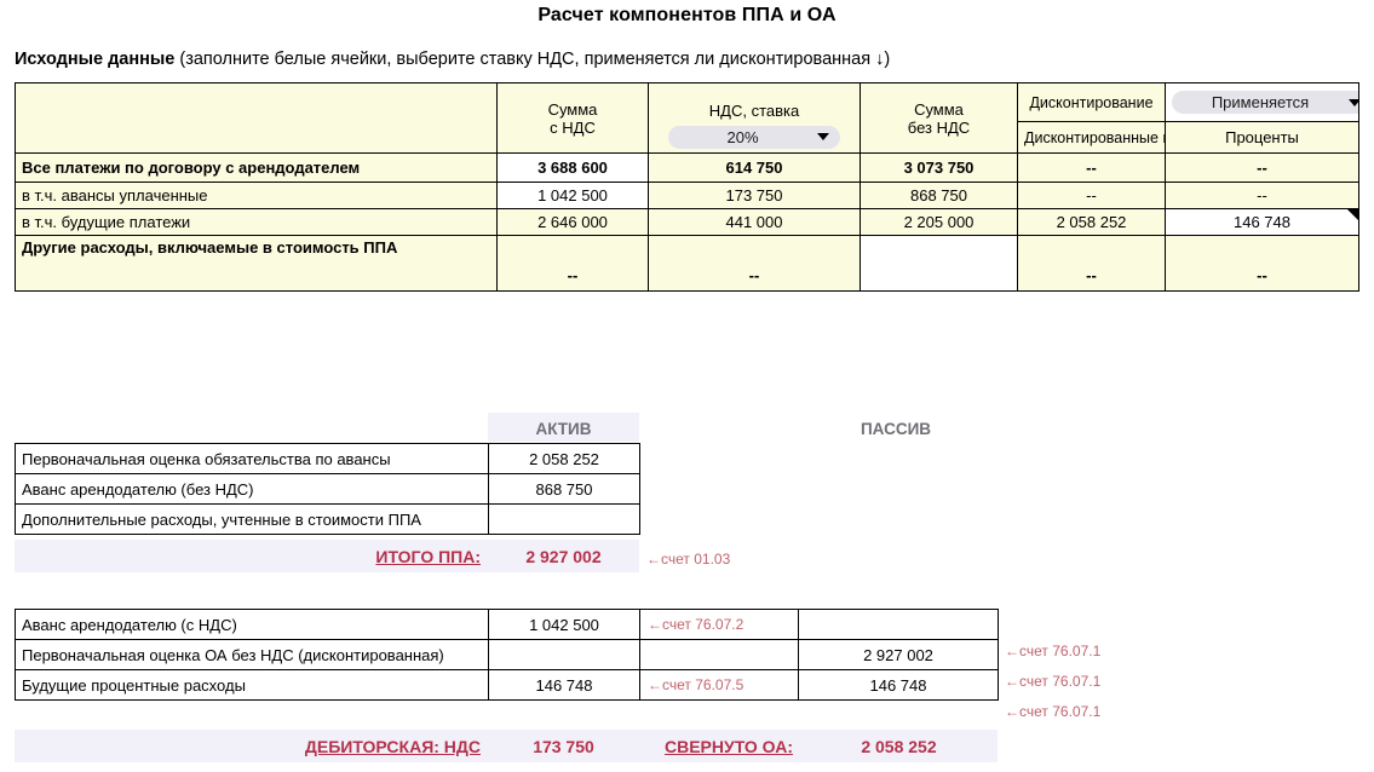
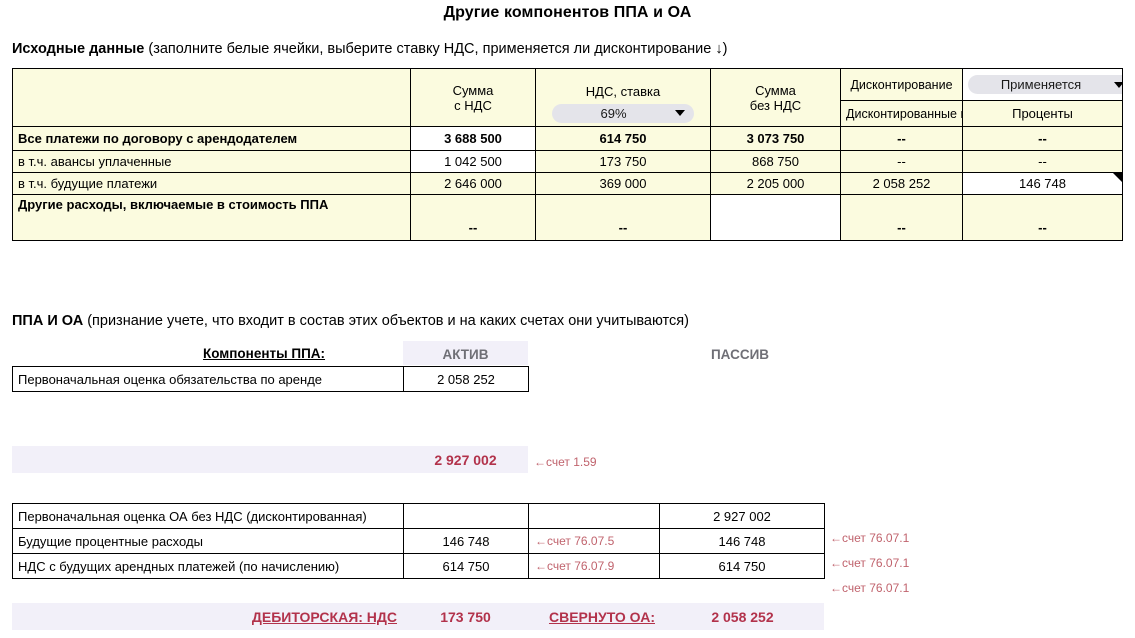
- Расчет компонентов ППА и ОА
+ Другие компонентов ППА и ОА
- Исходные данные (заполните белые ячейки, выберите ставку НДС, применяется ли дисконтированная ↓)
+ Исходные данные (заполните белые ячейки, выберите ставку НДС, применяется ли дисконтирование ↓)
  	Сумма с НДС	НДС, ставка	Сумма без НДС	Дисконтирование	Применяется
- 20%	Дисконтированные	Проценты
+ 69%	Дисконтированные	Проценты
- Все платежи по договору с арендодателем	3 688 600	614 750	3 073 750	--	--
+ Все платежи по договору с арендодателем	3 688 500	614 750	3 073 750	--	--
  в т.ч. авансы уплаченные	1 042 500	173 750	868 750	--	--
- в т.ч. будущие платежи	2 646 000	441 000	2 205 000	2 058 252	146 748
+ в т.ч. будущие платежи	2 646 000	369 000	2 205 000	2 058 252	146 748
  Другие расходы, включаемые в стоимость ППА	--	--		--	--
+ ППА И ОА (признание учете, что входит в состав этих объектов и на каких счетах они учитываются)
+ Компоненты ППА:
  АКТИВ
  ПАССИВ
- Первоначальная оценка обязательства по авансы	2 058 252
+ Первоначальная оценка обязательства по аренде	2 058 252
- Аванс арендодателю (без НДС)	868 750
- Дополнительные расходы, учтенные в стоимости ППА
- ИТОГО ППА:
  2 927 002
- ←счет 01.03
+ ←счет 1.59
- Аванс арендодателю (с НДС)	1 042 500	←счет 76.07.2
  Первоначальная оценка ОА без НДС (дисконтированная)			2 927 002
  Будущие процентные расходы	146 748	←счет 76.07.5	146 748
+ НДС с будущих арендных платежей (по начислению)	614 750	←счет 76.07.9	614 750
  ←счет 76.07.1
  ←счет 76.07.1
  ←счет 76.07.1
  ДЕБИТОРСКАЯ: НДС
  173 750
  СВЕРНУТО ОА:
  2 058 252
